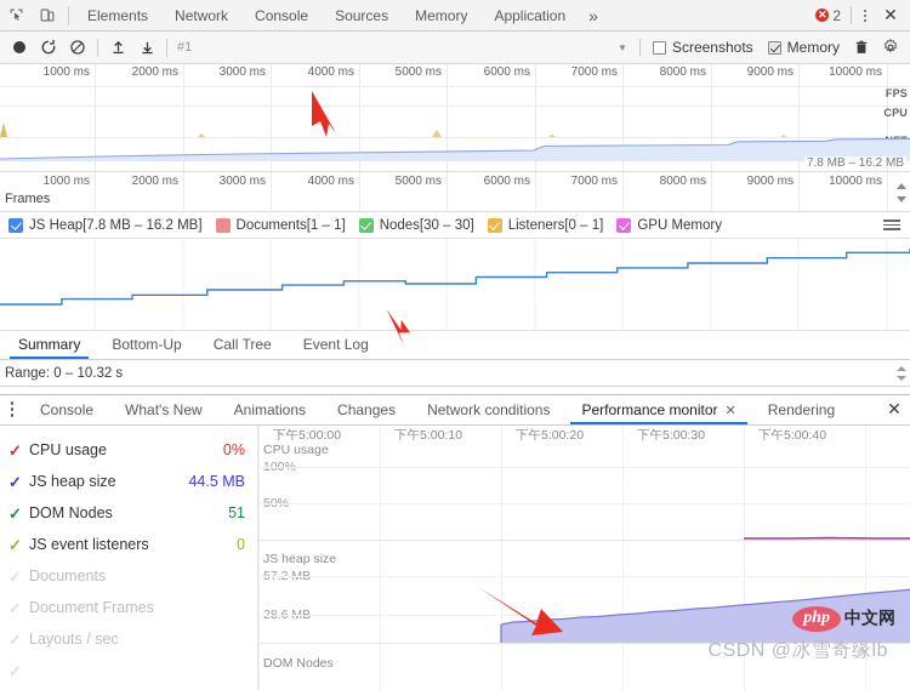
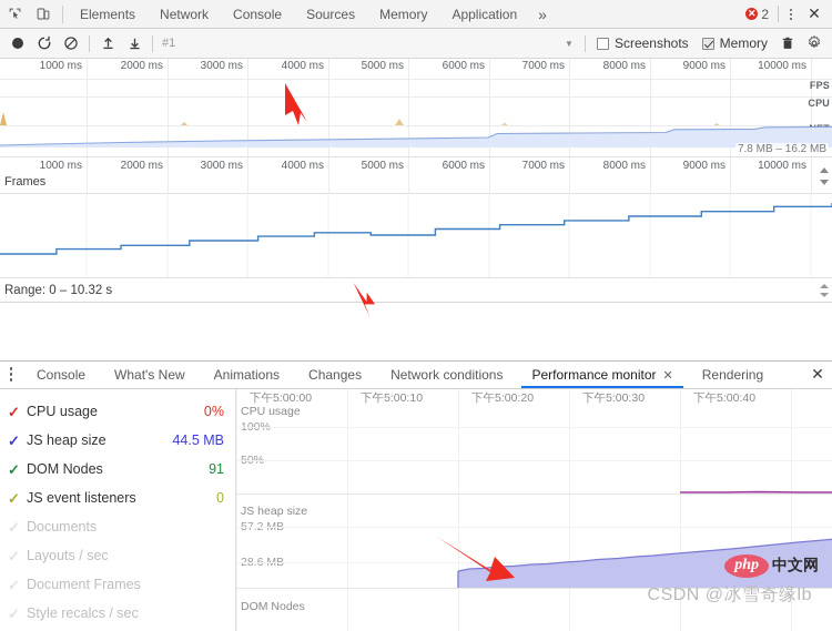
  Elements
  Network
  Console
  Sources
  Memory
  Application
  »
  ✕
  2
  ✕
  #1
  ▼
  Screenshots
  Memory
  1000 ms
  2000 ms
  3000 ms
  4000 ms
  5000 ms
  6000 ms
  7000 ms
  8000 ms
  9000 ms
  10000 ms
  FPS
  CPU
  7.8 MB – 16.2 MB
  Frames
  1000 ms
  2000 ms
  3000 ms
  4000 ms
  5000 ms
  6000 ms
  7000 ms
  8000 ms
  9000 ms
  10000 ms
- JS Heap[7.8 MB – 16.2 MB]
- Documents[1 – 1]
- Nodes[30 – 30]
- Listeners[0 – 1]
- GPU Memory
- Summary
- Bottom-Up
- Call Tree
- Event Log
  Range: 0 – 10.32 s
  Console
  What's New
  Animations
  Changes
  Network conditions
  Performance monitor
  ✕
  Rendering
  ✕
  ✓
  CPU usage
  0%
  ✓
  JS heap size
  44.5 MB
  ✓
  DOM Nodes
- 51
+ 91
  ✓
  JS event listeners
  0
  ✓
  Documents
  ✓
- Document Frames
+ Layouts / sec
  ✓
- Layouts / sec
+ Document Frames
  ✓
+ Style recalcs / sec
  下午5:00:00
  下午5:00:10
  下午5:00:20
  下午5:00:30
  下午5:00:40
  CPU usage
  100%
  50%
  JS heap size
  57.2 MB
  28.6 MB
  DOM Nodes
  php
  中文网
  CSDN @冰雪奇缘lb
